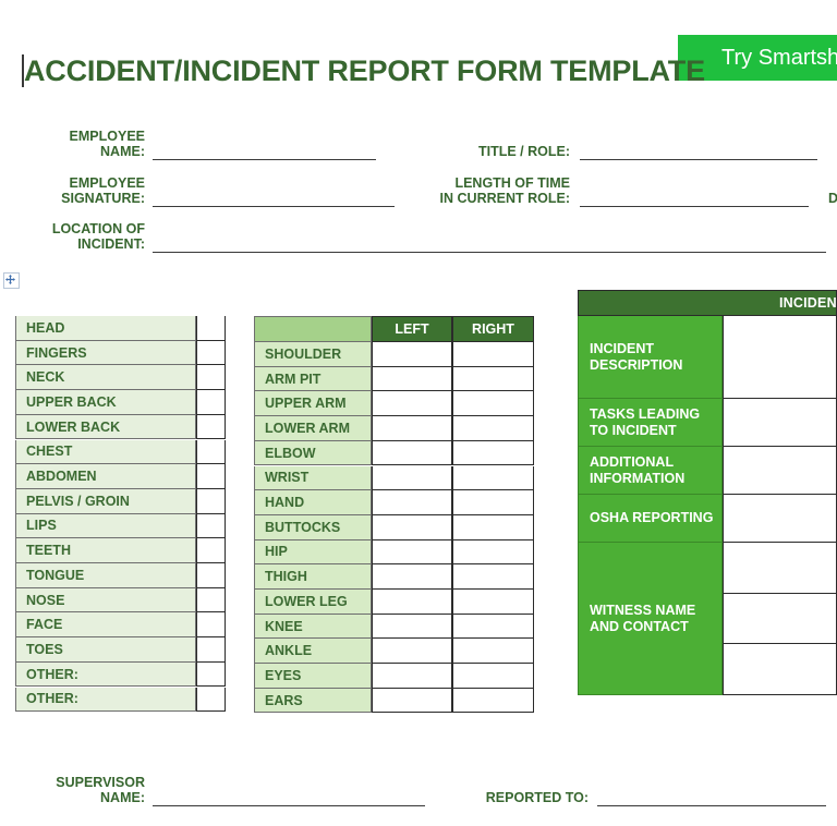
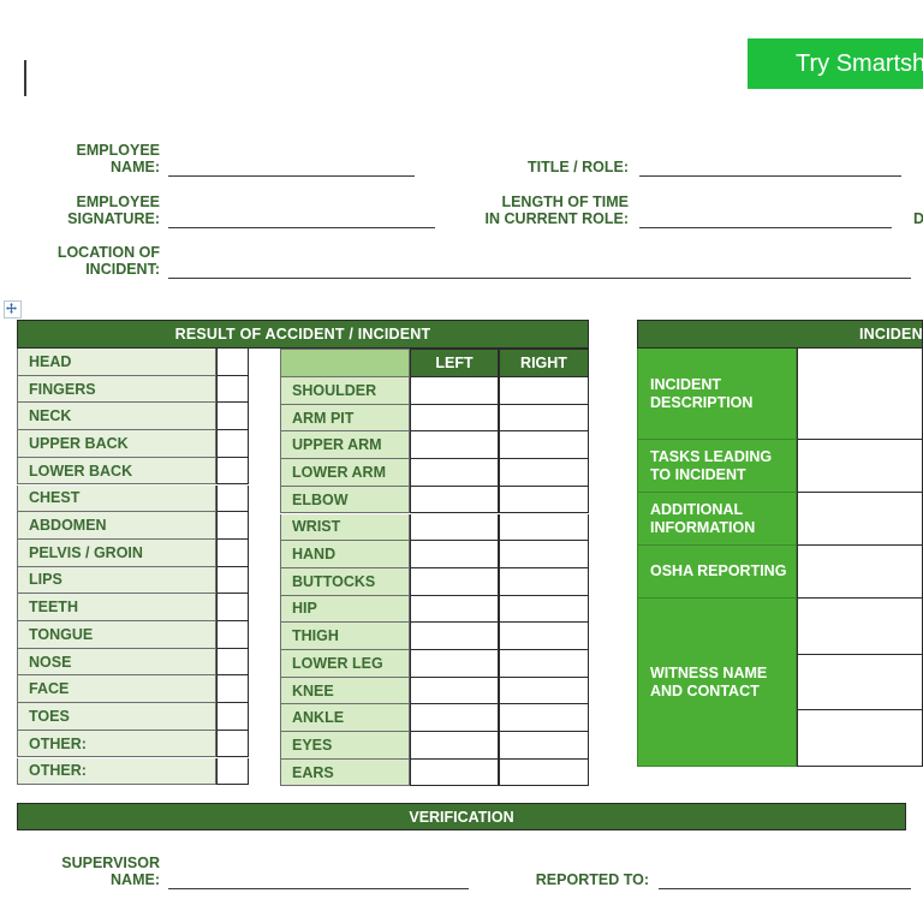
  Try Smartsh
- ACCIDENT/INCIDENT REPORT FORM TEMPLATE
  EMPLOYEE
  NAME:
  TITLE / ROLE:
  EMPLOYEE
  SIGNATURE:
  LENGTH OF TIME
  IN CURRENT ROLE:
  D
  LOCATION OF
  INCIDENT:
+ RESULT OF ACCIDENT / INCIDENT
  HEAD
  FINGERS
  NECK
  UPPER BACK
  LOWER BACK
  CHEST
  ABDOMEN
  PELVIS / GROIN
  LIPS
  TEETH
  TONGUE
  NOSE
  FACE
  TOES
  OTHER:
  OTHER:
  LEFT
  RIGHT
  SHOULDER
  ARM PIT
  UPPER ARM
  LOWER ARM
  ELBOW
  WRIST
  HAND
  BUTTOCKS
  HIP
  THIGH
  LOWER LEG
  KNEE
  ANKLE
  EYES
  EARS
  INCIDEN
  INCIDENT DESCRIPTION
  TASKS LEADING TO INCIDENT
  ADDITIONAL INFORMATION
  OSHA REPORTING
  WITNESS NAME AND CONTACT
+ VERIFICATION
  SUPERVISOR
  NAME:
  REPORTED TO:
